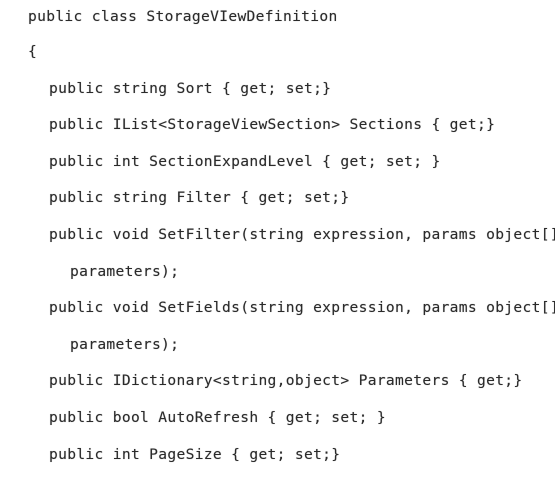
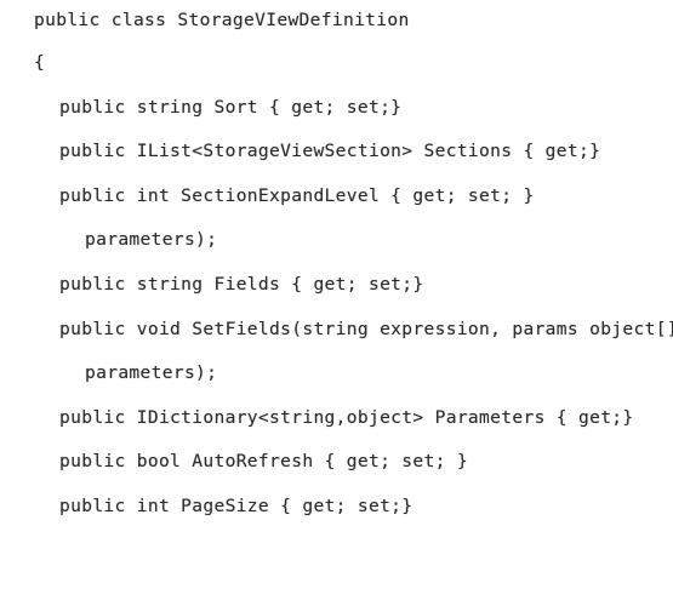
  public class StorageVIewDefinition
  {
  public string Sort { get; set;}
  public IList<StorageViewSection> Sections { get;}
  public int SectionExpandLevel { get; set; }
- public string Filter { get; set;}
- public void SetFilter(string expression, params object[]
  parameters);
+ public string Fields { get; set;}
  public void SetFields(string expression, params object[]
  parameters);
  public IDictionary<string,object> Parameters { get;}
  public bool AutoRefresh { get; set; }
  public int PageSize { get; set;}
